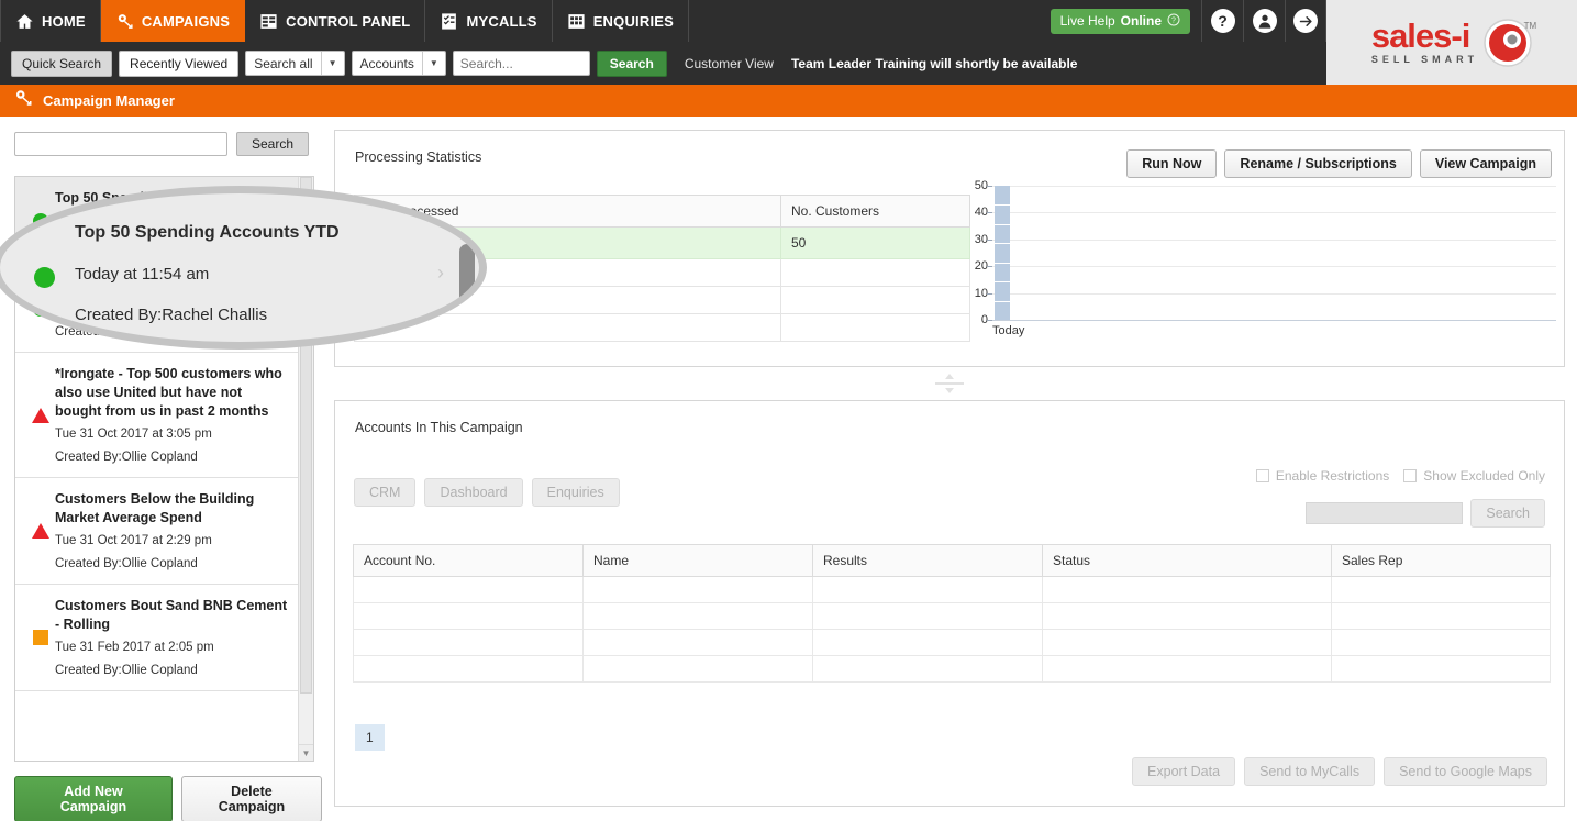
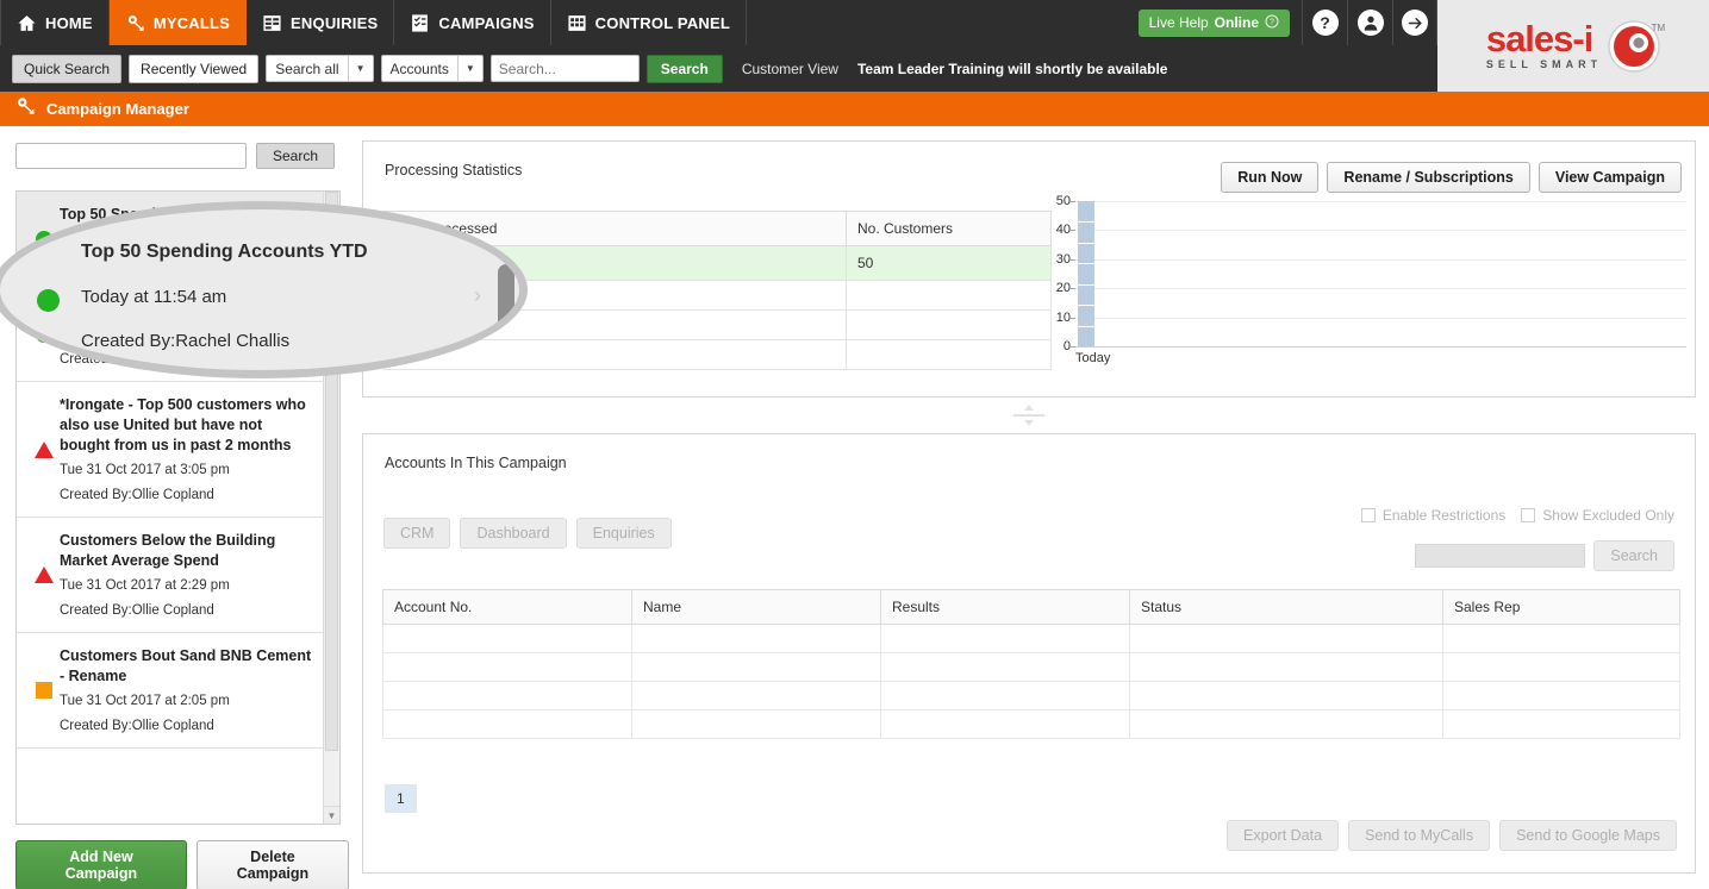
  HOME
- CAMPAIGNS
+ MYCALLS
- CONTROL PANEL
+ ENQUIRIES
- MYCALLS
+ CAMPAIGNS
- ENQUIRIES
+ CONTROL PANEL
  Live Help
  Online
  ?
  Quick Search
  Recently Viewed
  Search all
  ▼
  Accounts
  ▼
  Search...
  Search
  Customer View
  Team Leader Training will shortly be available
  sales-i
  SELL SMART
  TM
  Campaign Manager
  Search
  *Irongate - Top 500 customers who also use United but have not bought from us in past 2 months
  Tue 31 Oct 2017 at 3:05 pm
  Created By:Ollie Copland
  Customers Below the Building Market Average Spend
  Tue 31 Oct 2017 at 2:29 pm
  Created By:Ollie Copland
- Customers Bout Sand BNB Cement - Rolling
+ Customers Bout Sand BNB Cement - Rename
- Tue 31 Feb 2017 at 2:05 pm
+ Tue 31 Oct 2017 at 2:05 pm
  Created By:Ollie Copland
  ▼
  Add New Campaign
  Delete Campaign
  Processing Statistics
  Run Now
  Rename / Subscriptions
  View Campaign
  	50
  0
  10
  20
  30
  40
  50
  Today
  Accounts In This Campaign
  CRM
  Dashboard
  Enquiries
  Enable Restrictions
  Show Excluded Only
  Search
  Account No.	Name	Results	Status	Sales Rep
  1
  Export Data
  Send to MyCalls
  Send to Google Maps
  Top 50 Spending Accounts YTD
  Today at 11:54 am
  Created By:Rachel Challis
  ›
